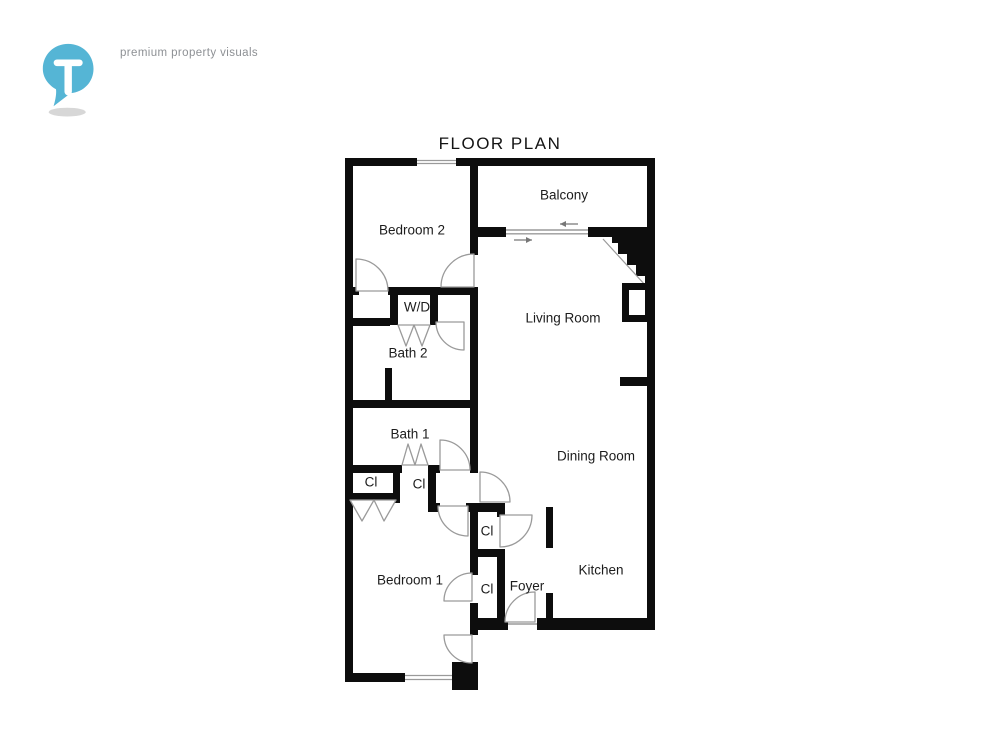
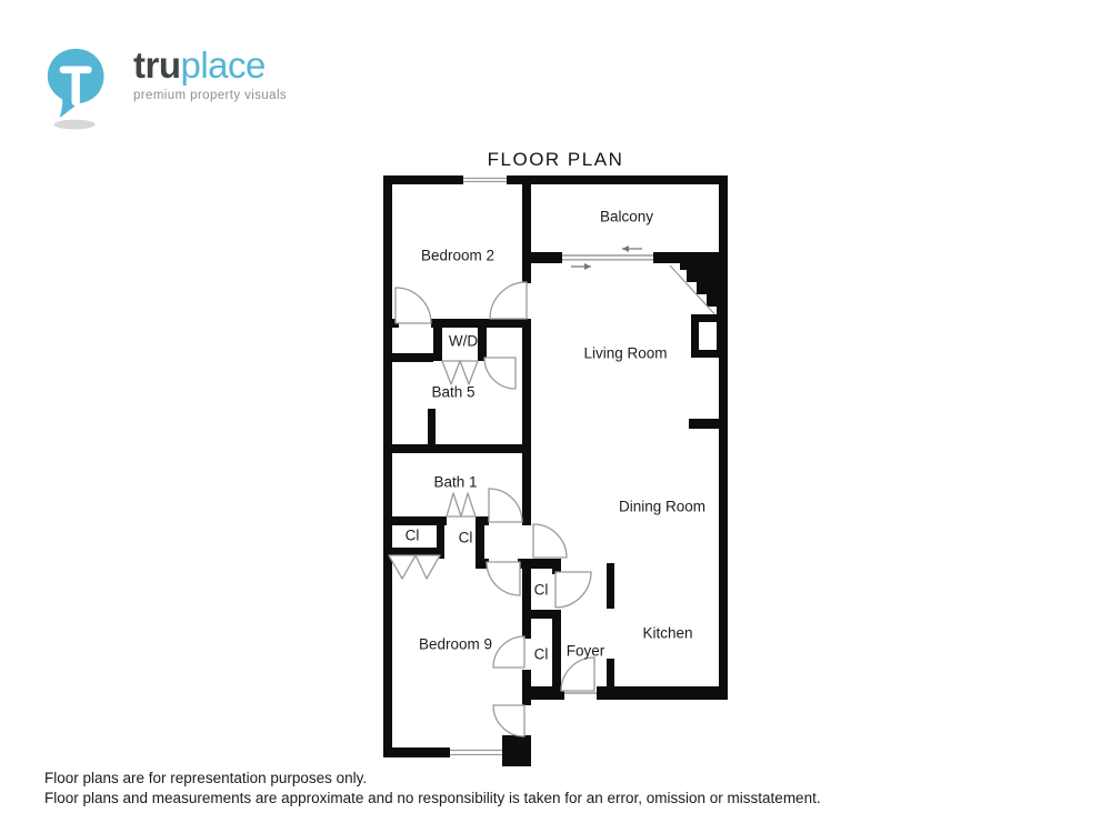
+ truplace
  premium property visuals
  FLOOR PLAN
  Balcony
  Bedroom 2
  W/D
  Living Room
- Bath 2
+ Bath 5
  Bath 1
  Dining Room
  Cl
  Cl
  Cl
- Bedroom 1
+ Bedroom 9
  Cl
  Foyer
  Kitchen
+ Floor plans are for representation purposes only.
+ Floor plans and measurements are approximate and no responsibility is taken for an error, omission or misstatement.
